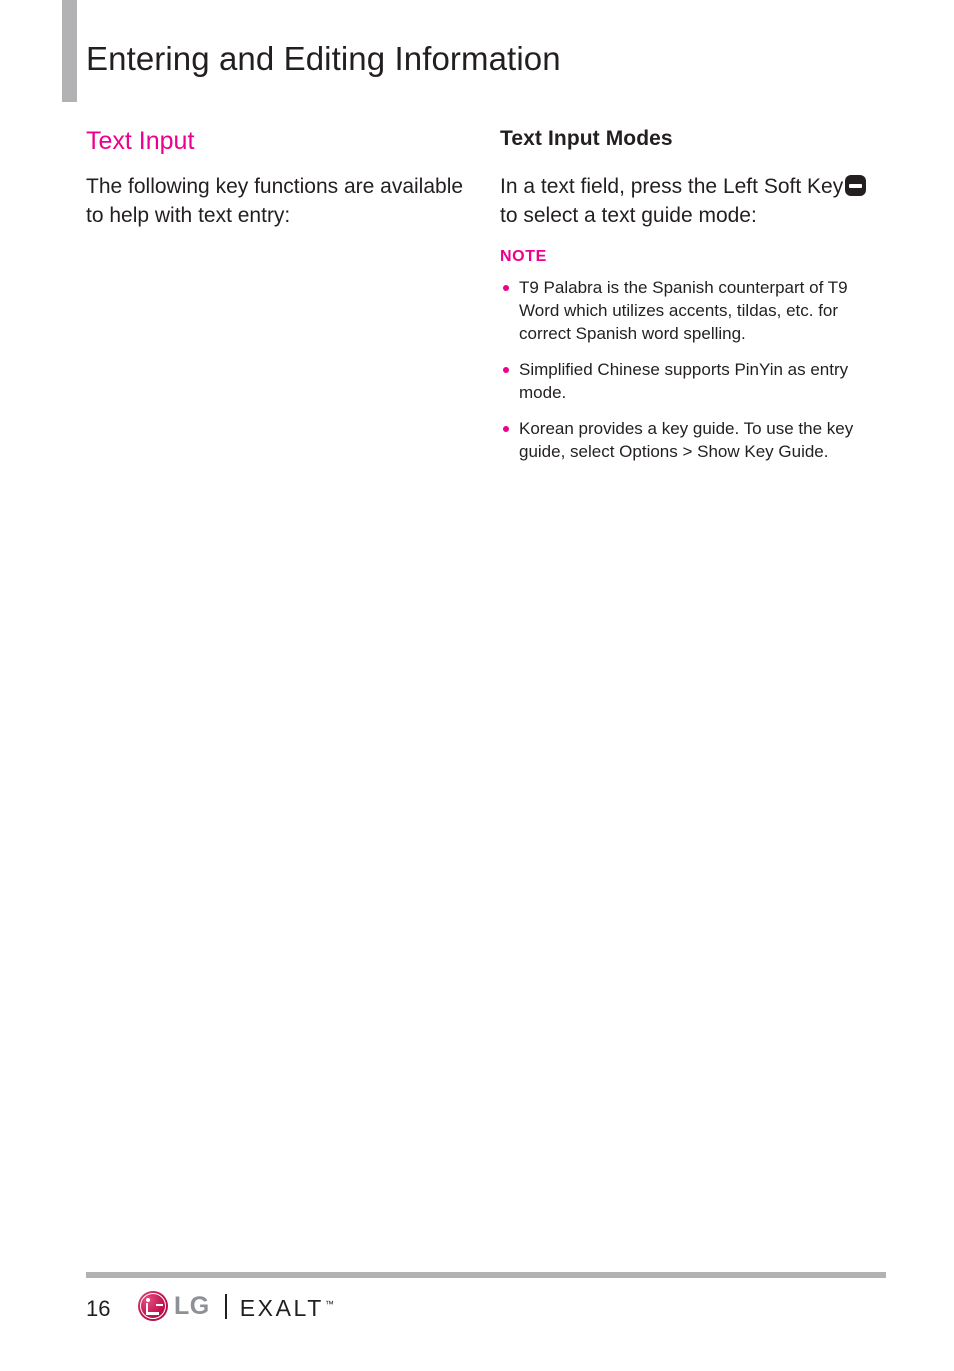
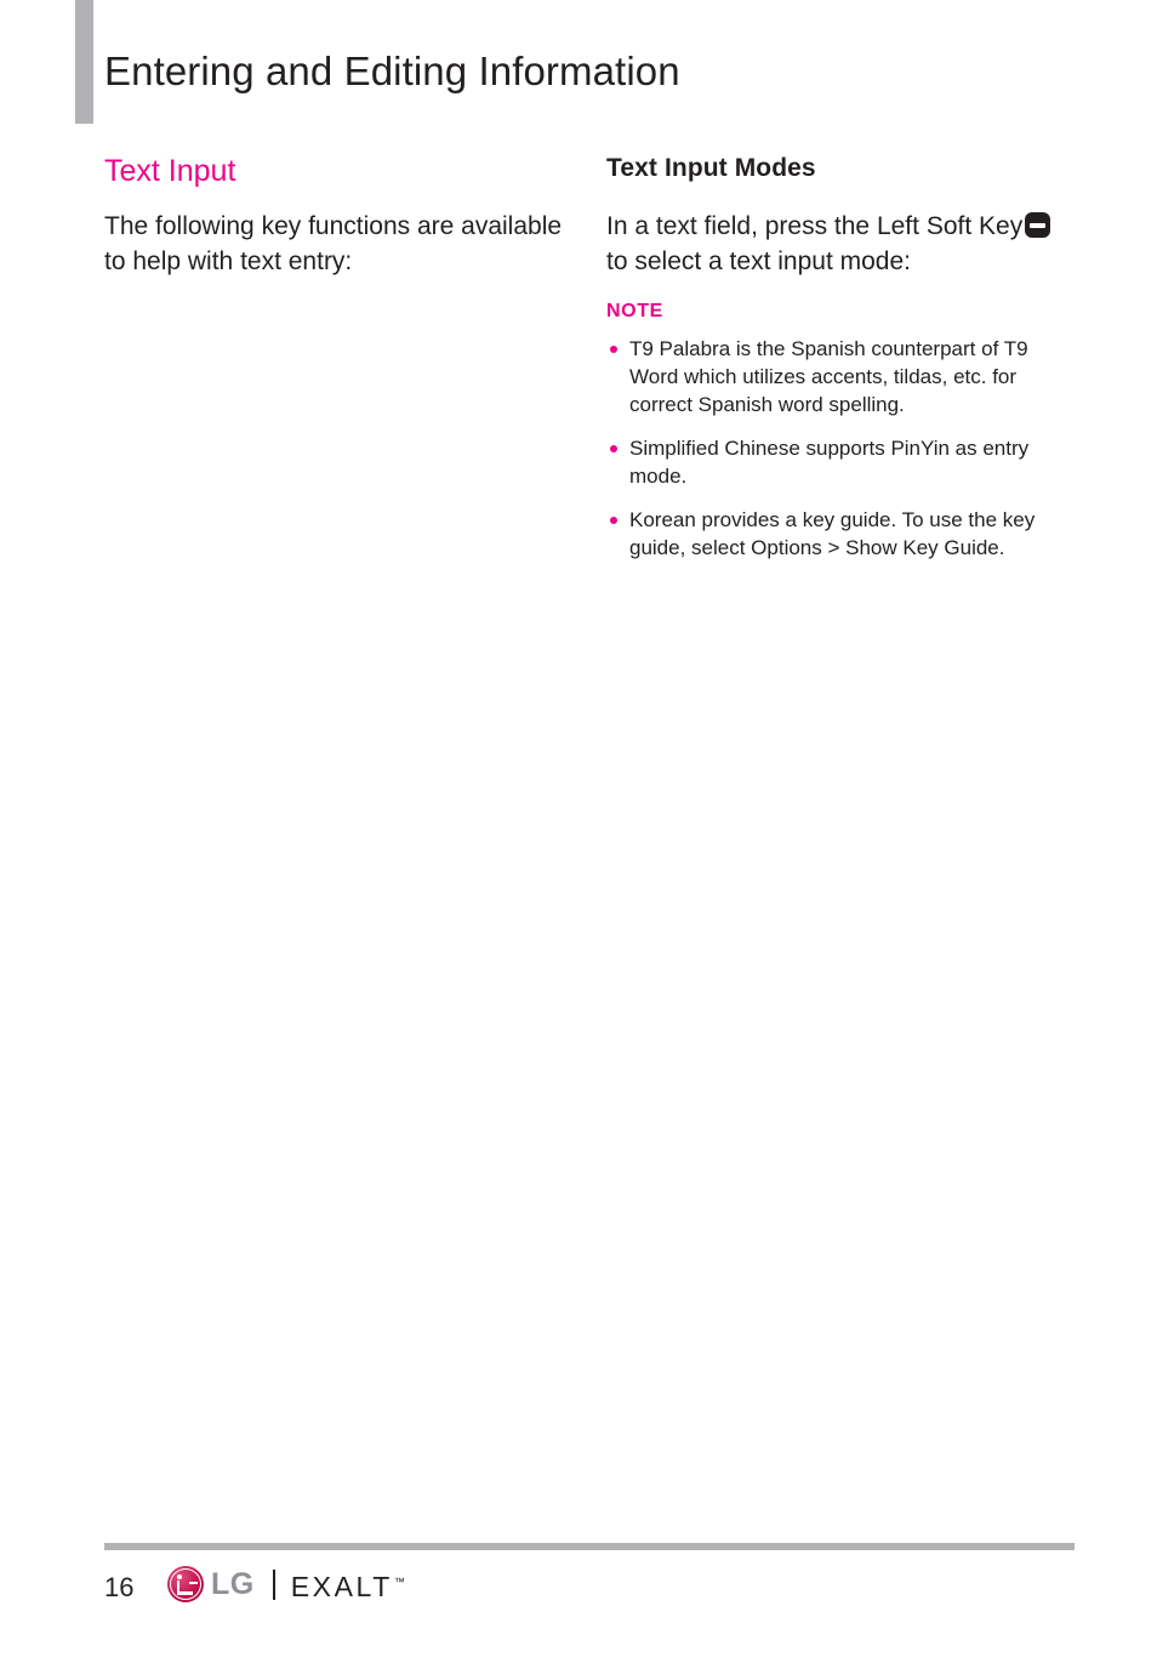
  Entering and Editing Information
  Text Input
  The following key functions are available to help with text entry:
  Text Input Modes
- In a text field, press the Left Soft Keyto select a text guide mode:
+ In a text field, press the Left Soft Keyto select a text input mode:
  NOTE
  T9 Palabra is the Spanish counterpart of T9 Word which utilizes accents, tildas, etc. for correct Spanish word spelling.
  Simplified Chinese supports PinYin as entry mode.
  Korean provides a key guide. To use the key guide, select Options > Show Key Guide.
  16
  LG
  EXALT™
